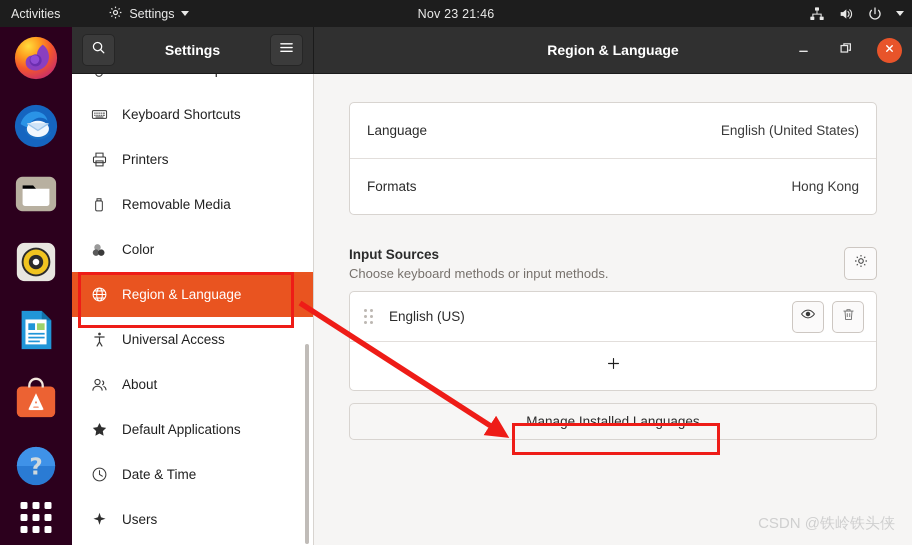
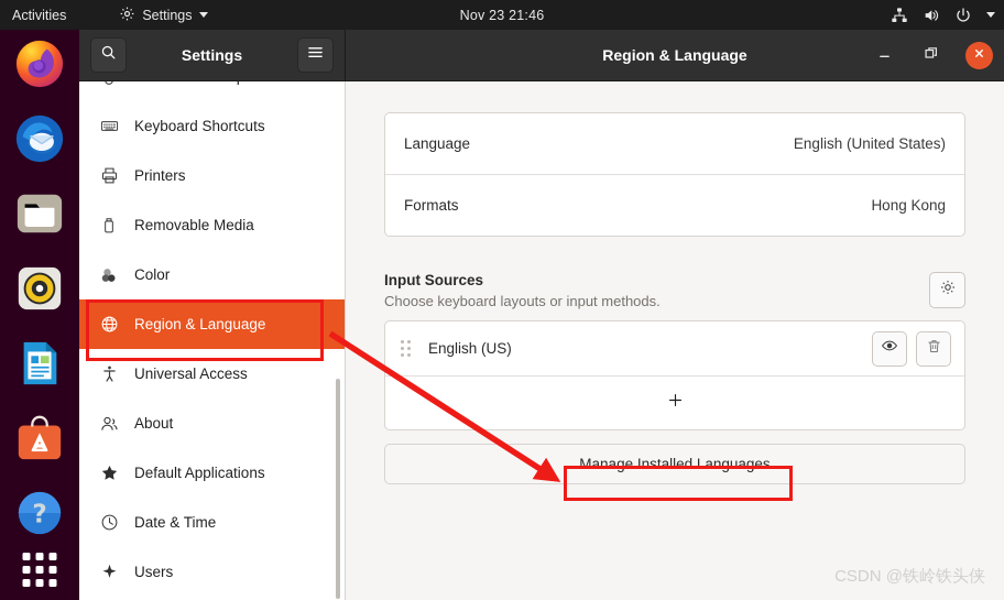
  Activities
  Settings
  Nov 23 21:46
  ?
  Settings
  Region & Language
  Keyboard Shortcuts
  Printers
  Removable Media
  Color
  Region & Language
  Universal Access
  About
  Default Applications
  Date & Time
  Users
  Language
  English (United States)
  Formats
  Hong Kong
  Input Sources
- Choose keyboard methods or input methods.
+ Choose keyboard layouts or input methods.
  English (US)
  Manage Installed Languages
  CSDN @铁岭铁头侠
